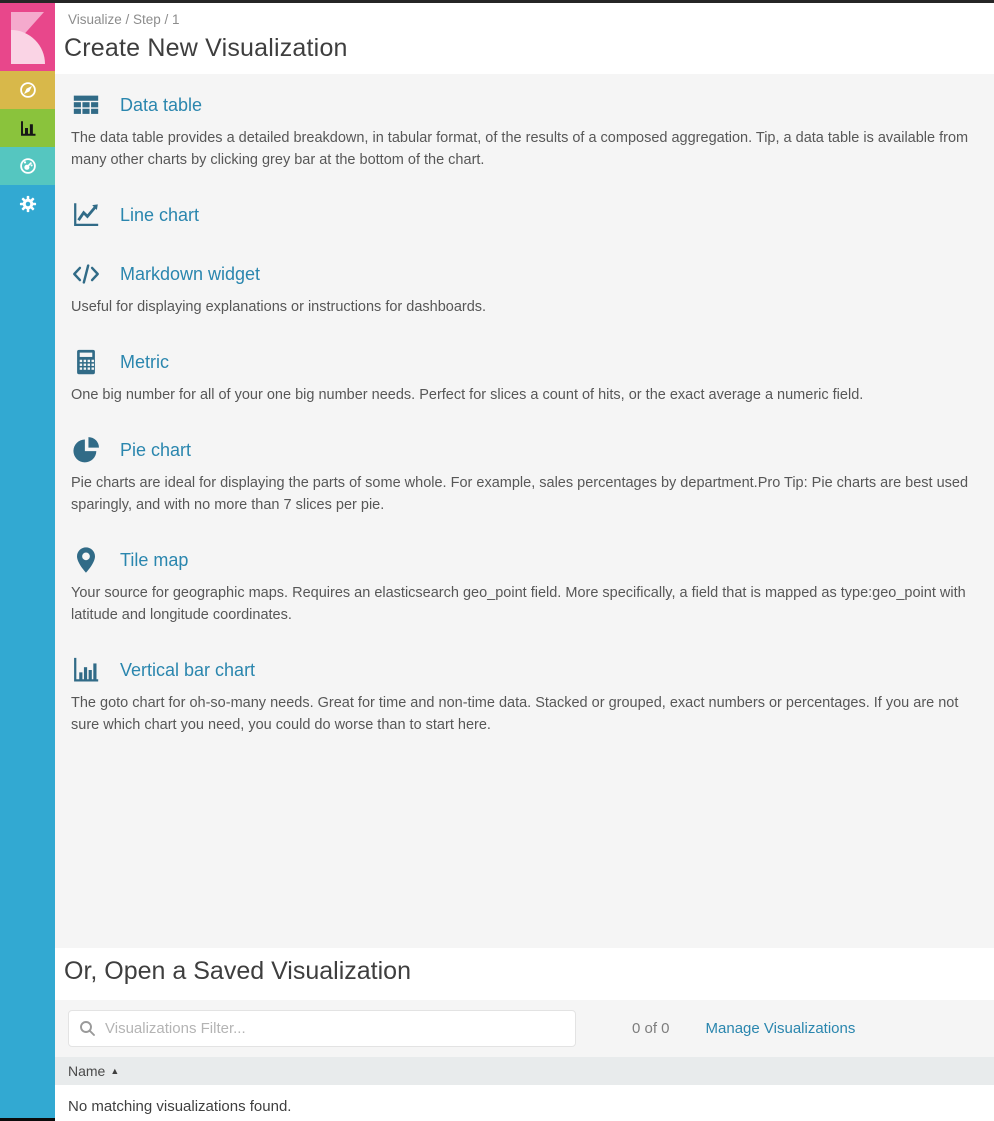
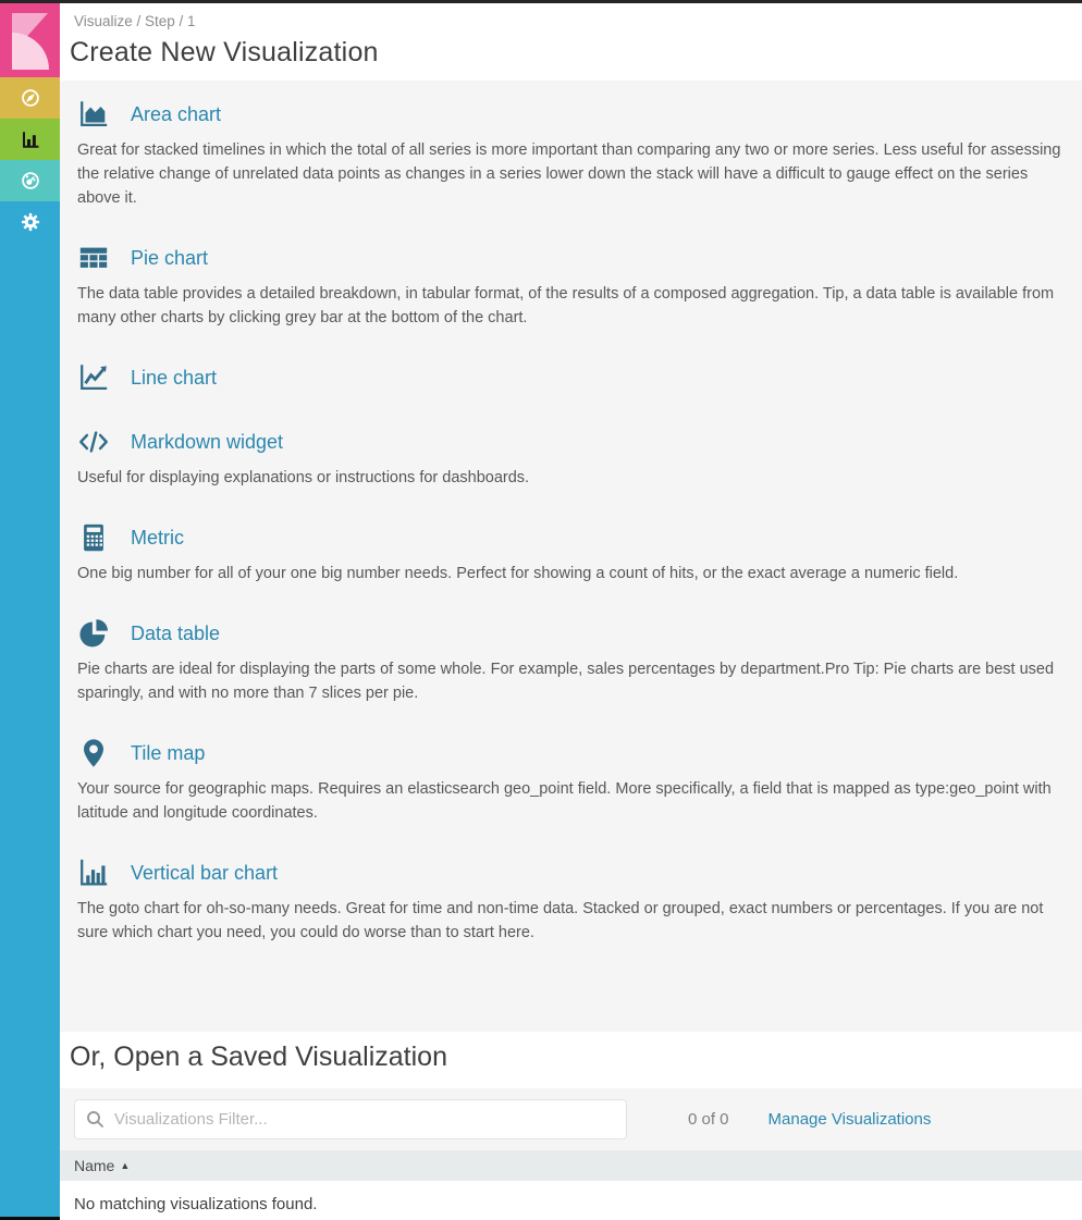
  Visualize / Step / 1
  Create New Visualization
+ Area chart
+ Great for stacked timelines in which the total of all series is more important than comparing any two or more series. Less useful for assessing the relative change of unrelated data points as changes in a series lower down the stack will have a difficult to gauge effect on the series above it.
- Data table
+ Pie chart
  The data table provides a detailed breakdown, in tabular format, of the results of a composed aggregation. Tip, a data table is available from many other charts by clicking grey bar at the bottom of the chart.
  Line chart
  Markdown widget
  Useful for displaying explanations or instructions for dashboards.
  Metric
- One big number for all of your one big number needs. Perfect for slices a count of hits, or the exact average a numeric field.
+ One big number for all of your one big number needs. Perfect for showing a count of hits, or the exact average a numeric field.
- Pie chart
+ Data table
  Pie charts are ideal for displaying the parts of some whole. For example, sales percentages by department.Pro Tip: Pie charts are best used sparingly, and with no more than 7 slices per pie.
  Tile map
  Your source for geographic maps. Requires an elasticsearch geo_point field. More specifically, a field that is mapped as type:geo_point with latitude and longitude coordinates.
  Vertical bar chart
  The goto chart for oh-so-many needs. Great for time and non-time data. Stacked or grouped, exact numbers or percentages. If you are not sure which chart you need, you could do worse than to start here.
  Or, Open a Saved Visualization
  Visualizations Filter...
  0 of 0
  Manage Visualizations
  Name
  ▲
  No matching visualizations found.
